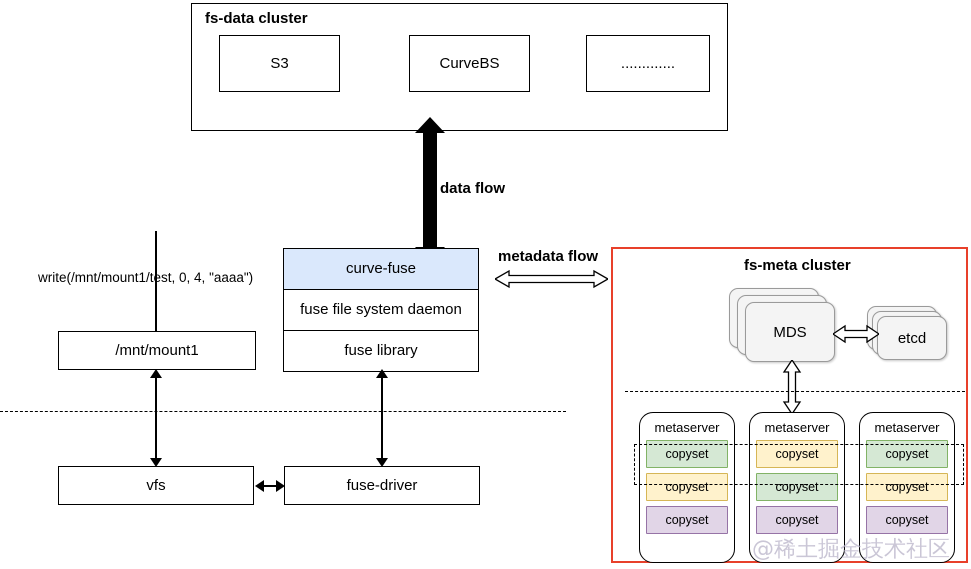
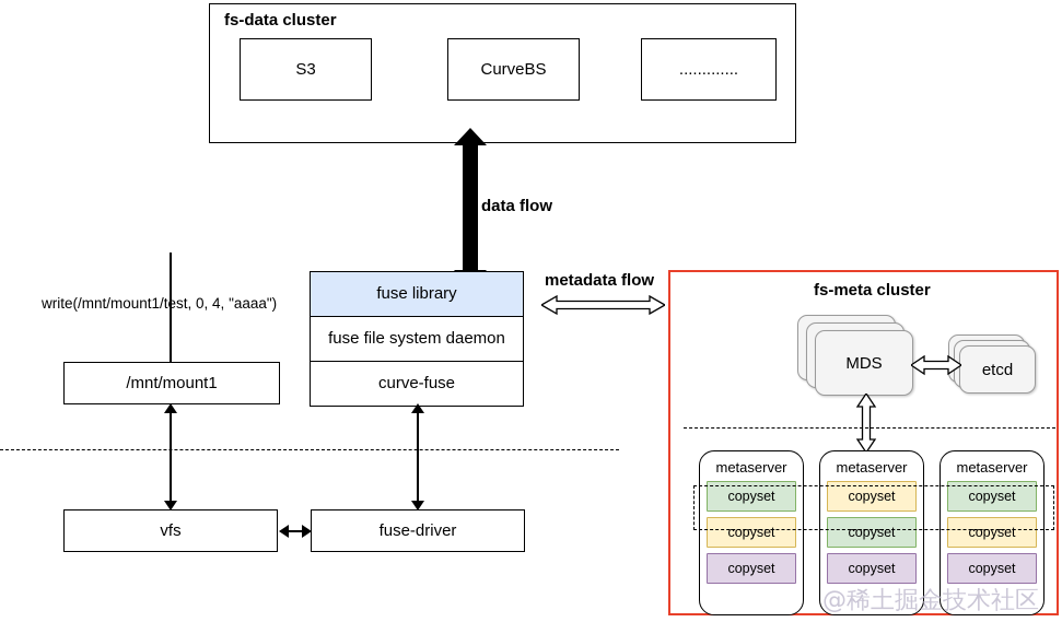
  fs-data cluster
  S3
  CurveBS
  .............
  data flow
  metadata flow
- curve-fuse
+ fuse library
  fuse file system daemon
- fuse library
+ curve-fuse
  write(/mnt/mount1/test, 0, 4, "aaaa")
  /mnt/mount1
  vfs
  fuse-driver
  fs-meta cluster
  MDS
  etcd
  metaserver
  copyset
  copyset
  copyset
  metaserver
  copyset
  copyset
  copyset
  metaserver
  copyset
  copyset
  copyset
  @稀土掘金技术社区
